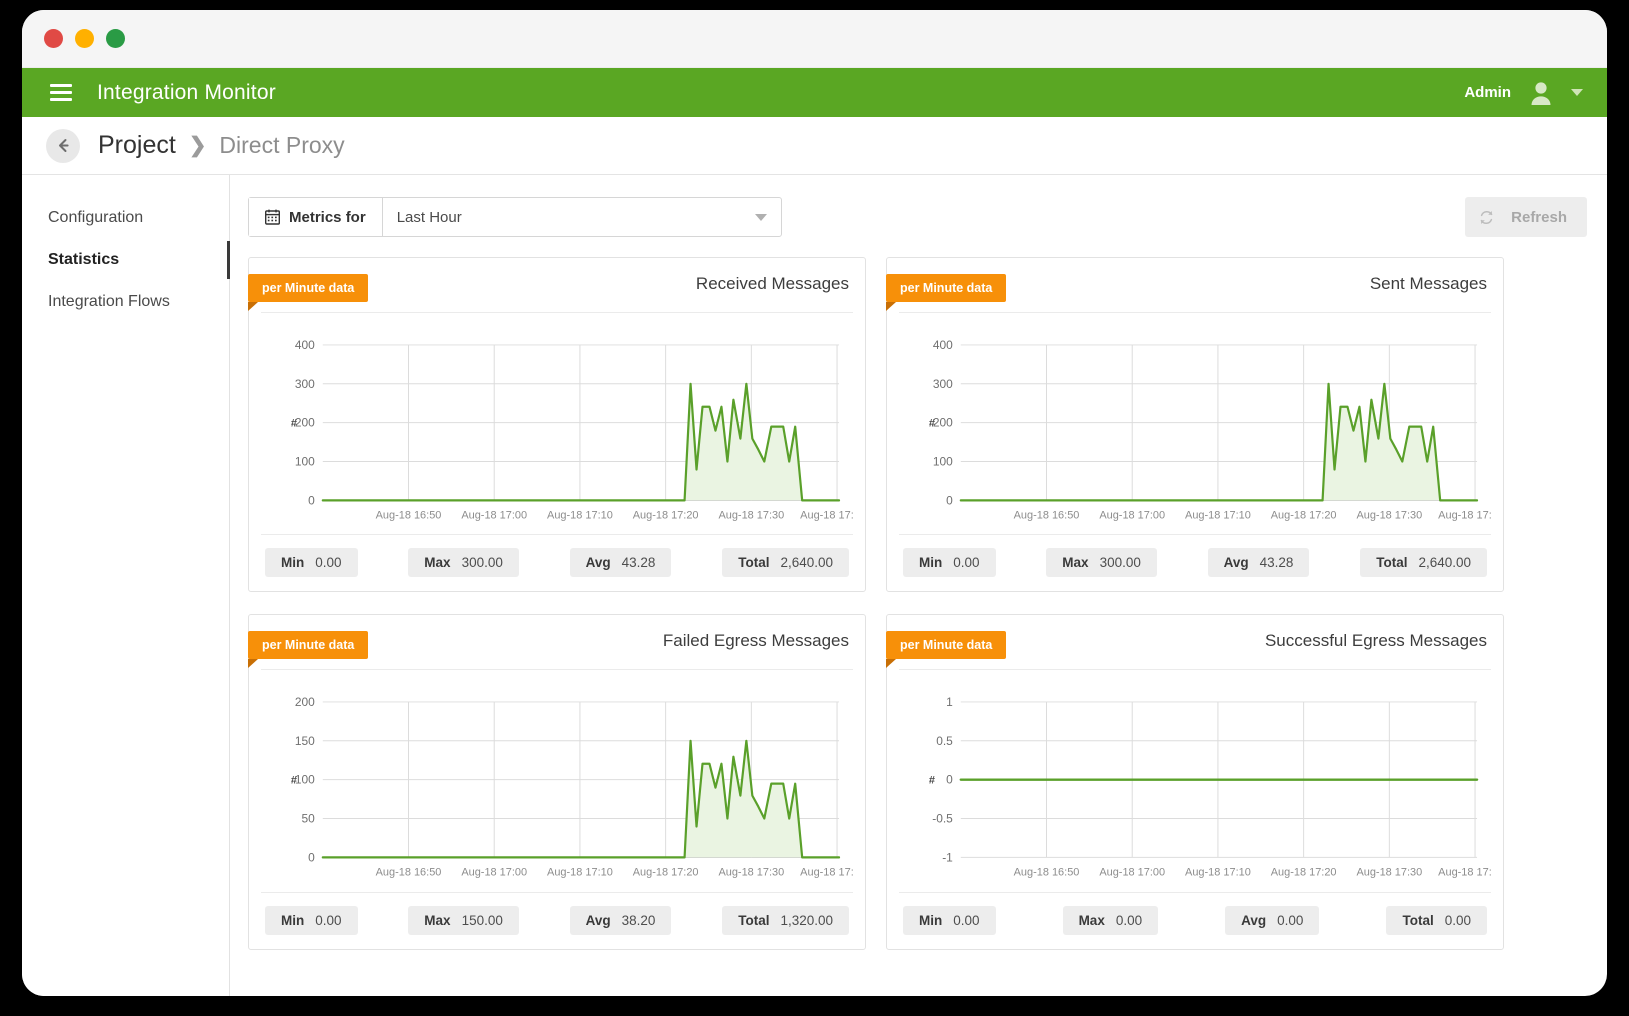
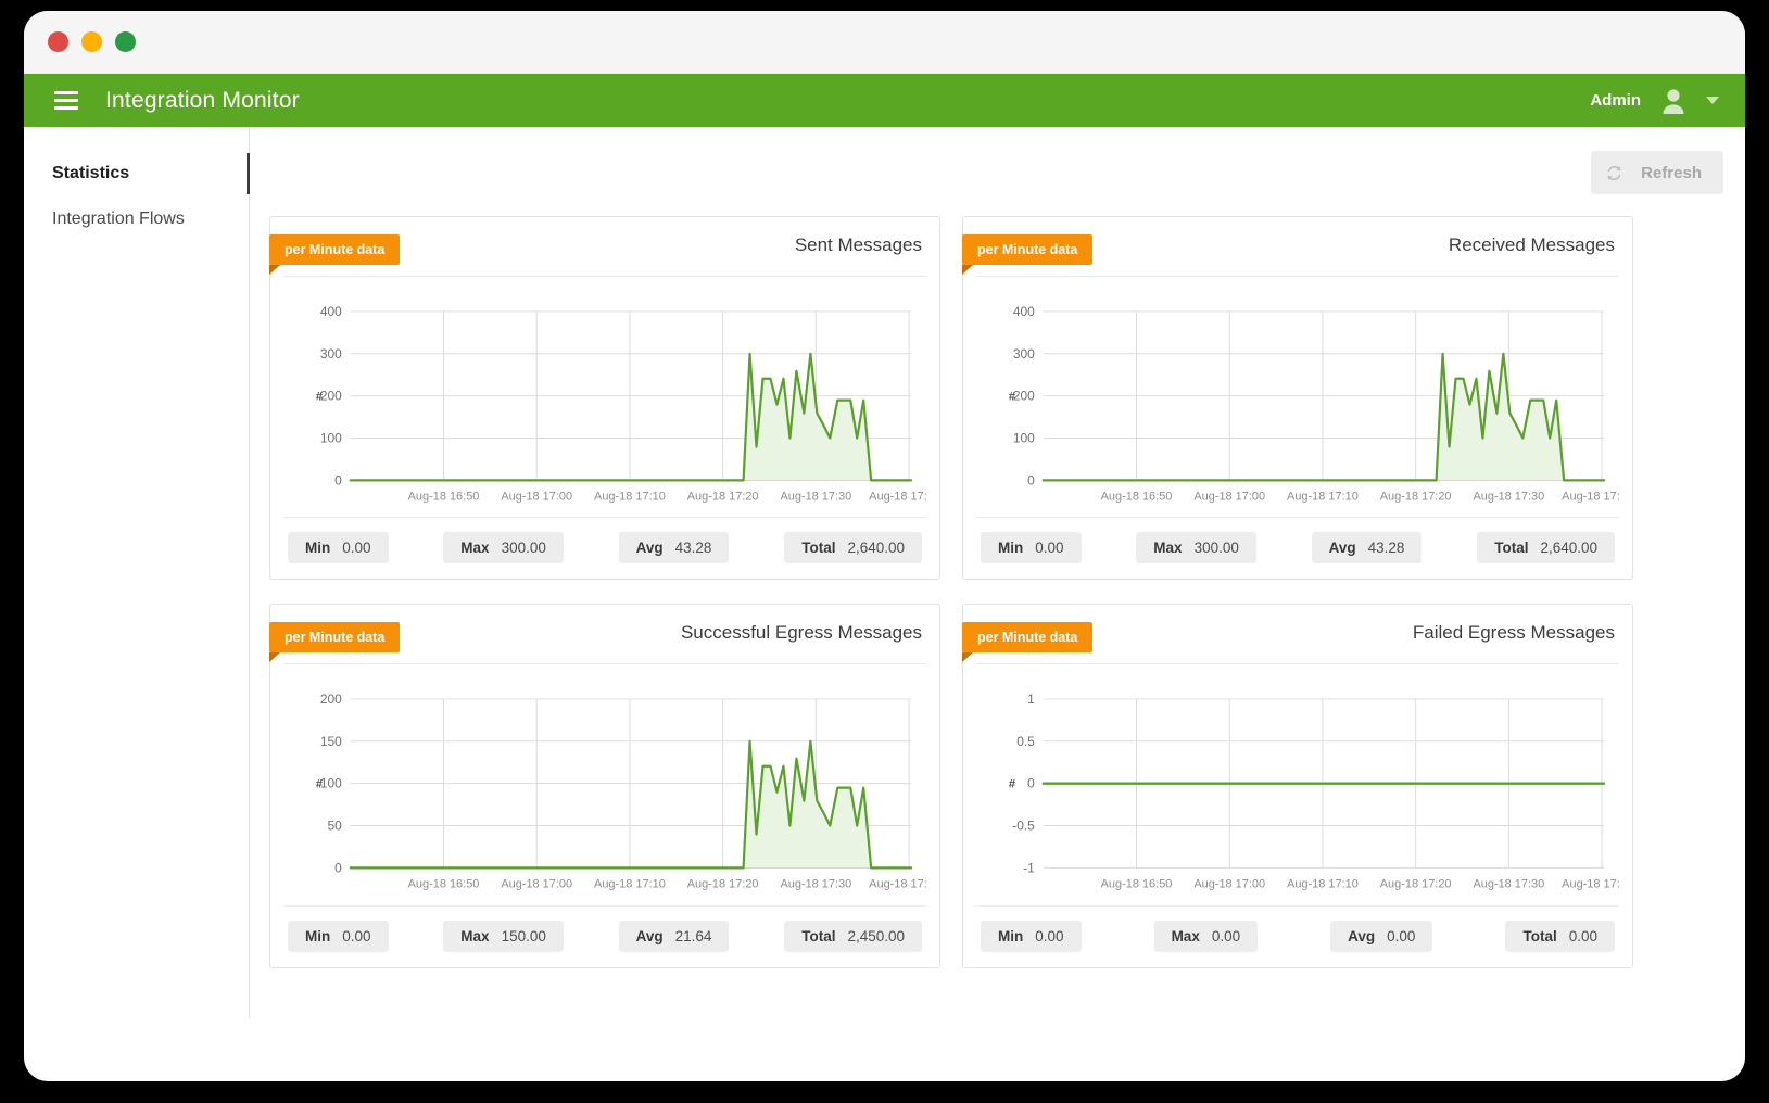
  Integration Monitor
  Admin
- Project
- ❯
- Direct Proxy
- Configuration
  Statistics
  Integration Flows
- Metrics for
- Last Hour
  Refresh
  per Minute data
- Received Messages
+ Sent Messages
  400
  300
  200
  100
  0
  #
  Aug-18 16:50
  Aug-18 17:00
  Aug-18 17:10
  Aug-18 17:20
  Aug-18 17:30
  Aug-18 17:
  Min
  0.00
  Max
  300.00
  Avg
  43.28
  Total
  2,640.00
  per Minute data
- Sent Messages
+ Received Messages
  400
  300
  200
  100
  0
  #
  Aug-18 16:50
  Aug-18 17:00
  Aug-18 17:10
  Aug-18 17:20
  Aug-18 17:30
  Aug-18 17:
  Min
  0.00
  Max
  300.00
  Avg
  43.28
  Total
  2,640.00
  per Minute data
- Failed Egress Messages
+ Successful Egress Messages
  200
  150
  100
  50
  0
  #
  Aug-18 16:50
  Aug-18 17:00
  Aug-18 17:10
  Aug-18 17:20
  Aug-18 17:30
  Aug-18 17:
  Min
  0.00
  Max
  150.00
  Avg
- 38.20
+ 21.64
  Total
- 1,320.00
+ 2,450.00
  per Minute data
- Successful Egress Messages
+ Failed Egress Messages
  1
  0.5
  0
  -0.5
  -1
  #
  Aug-18 16:50
  Aug-18 17:00
  Aug-18 17:10
  Aug-18 17:20
  Aug-18 17:30
  Aug-18 17:
  Min
  0.00
  Max
  0.00
  Avg
  0.00
  Total
  0.00
